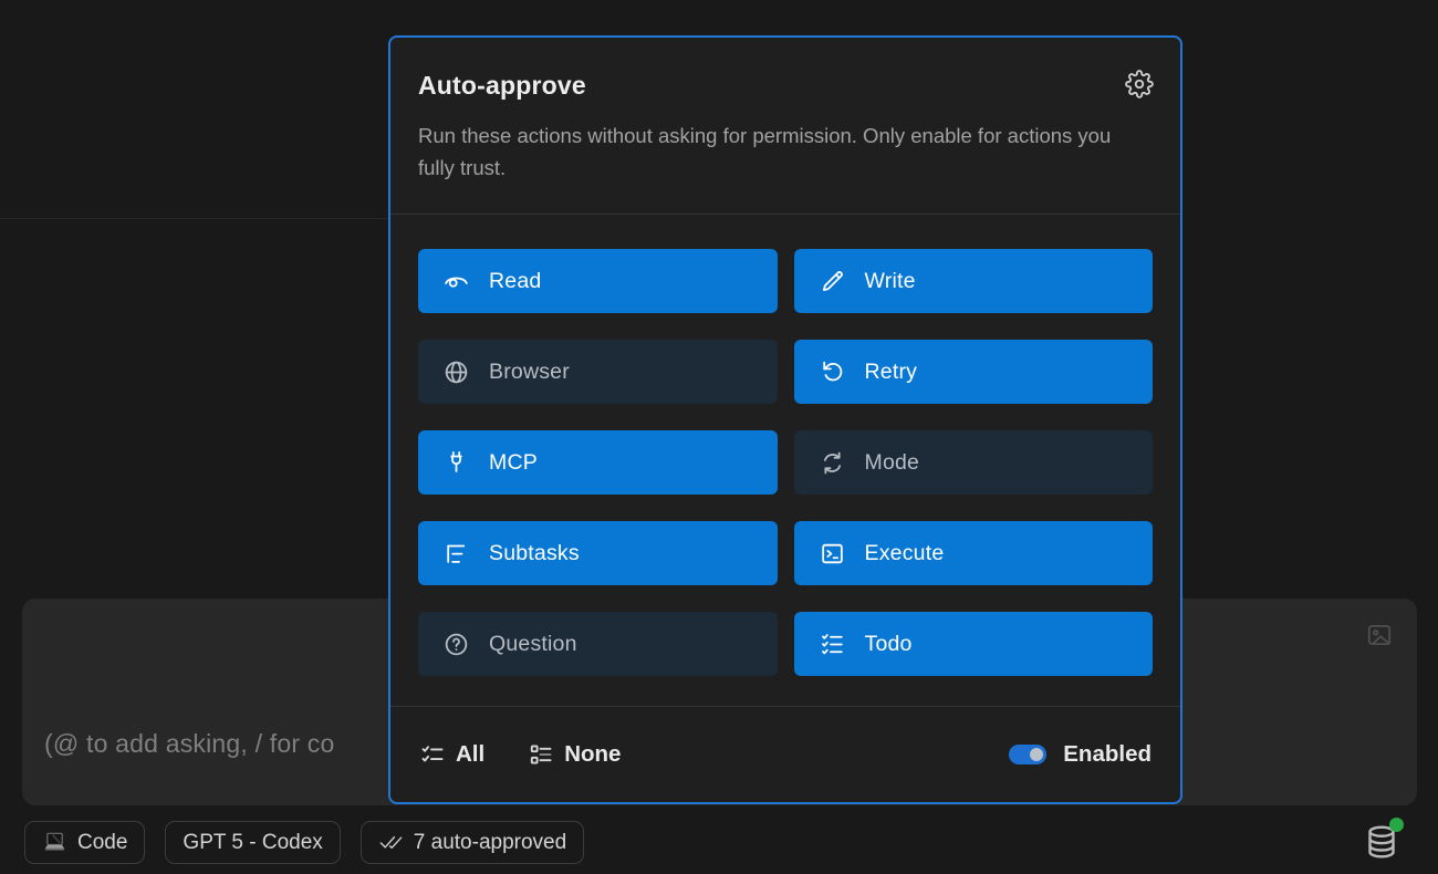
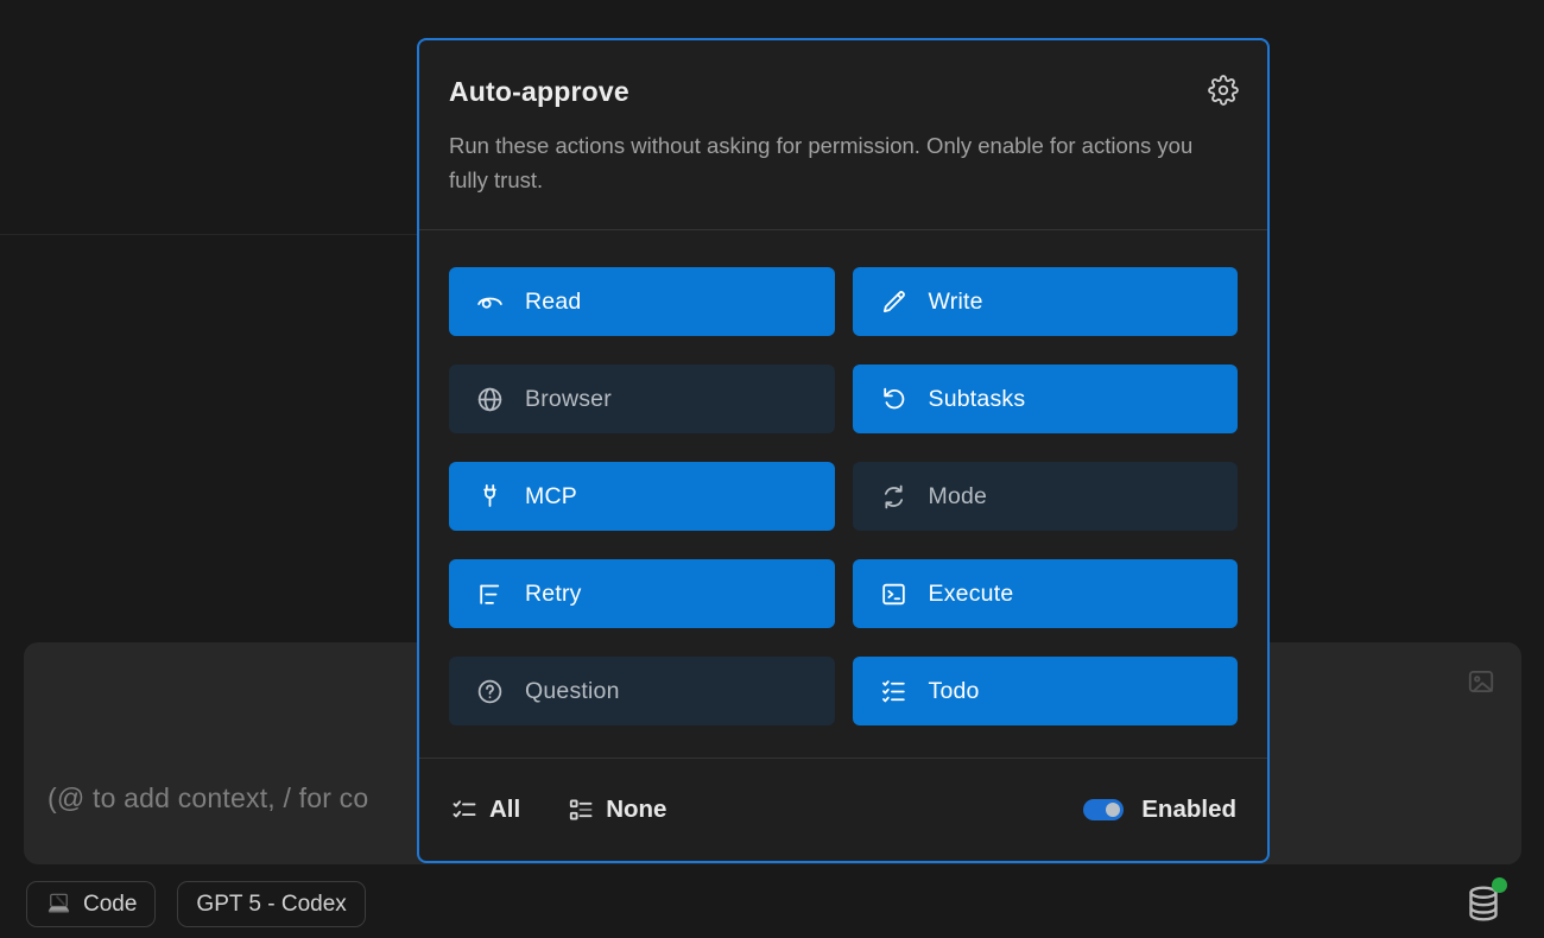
- (@ to add asking, / for co
+ (@ to add context, / for co
  Code
  GPT 5 - Codex
- 7 auto-approved
  Auto-approve
  Run these actions without asking for permission. Only enable for actions you fully trust.
  Read
  Write
  Browser
- Retry
+ Subtasks
  MCP
  Mode
- Subtasks
+ Retry
  Execute
  Question
  Todo
  All
  None
  Enabled
